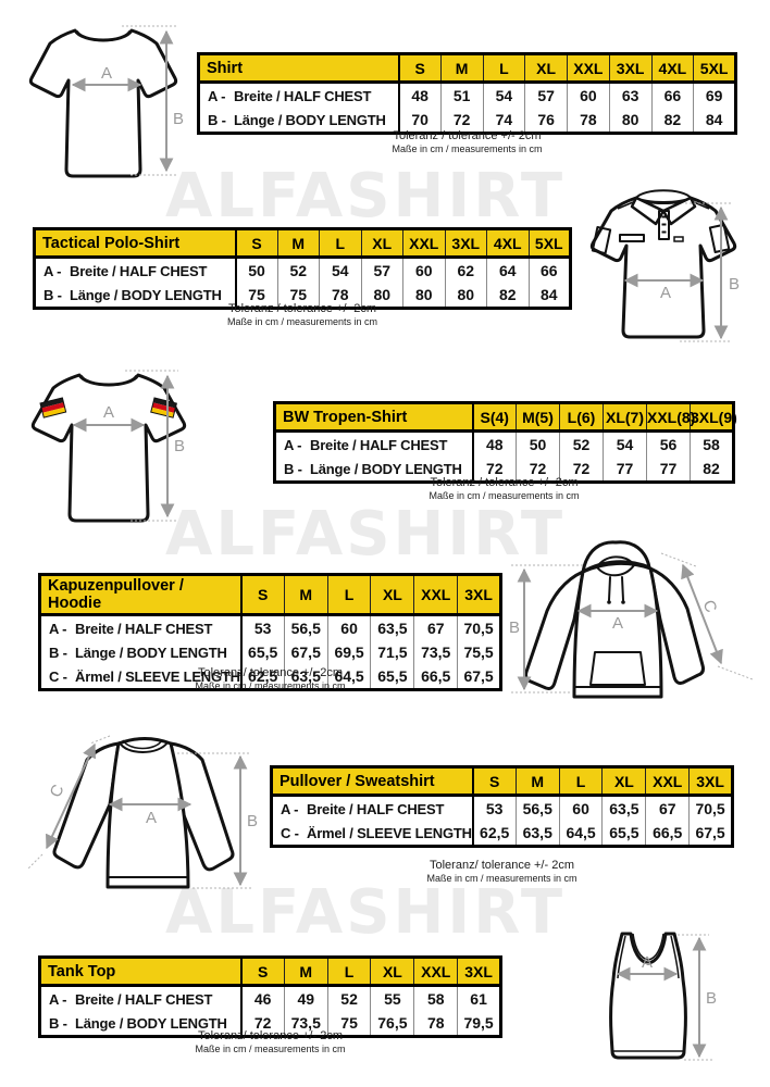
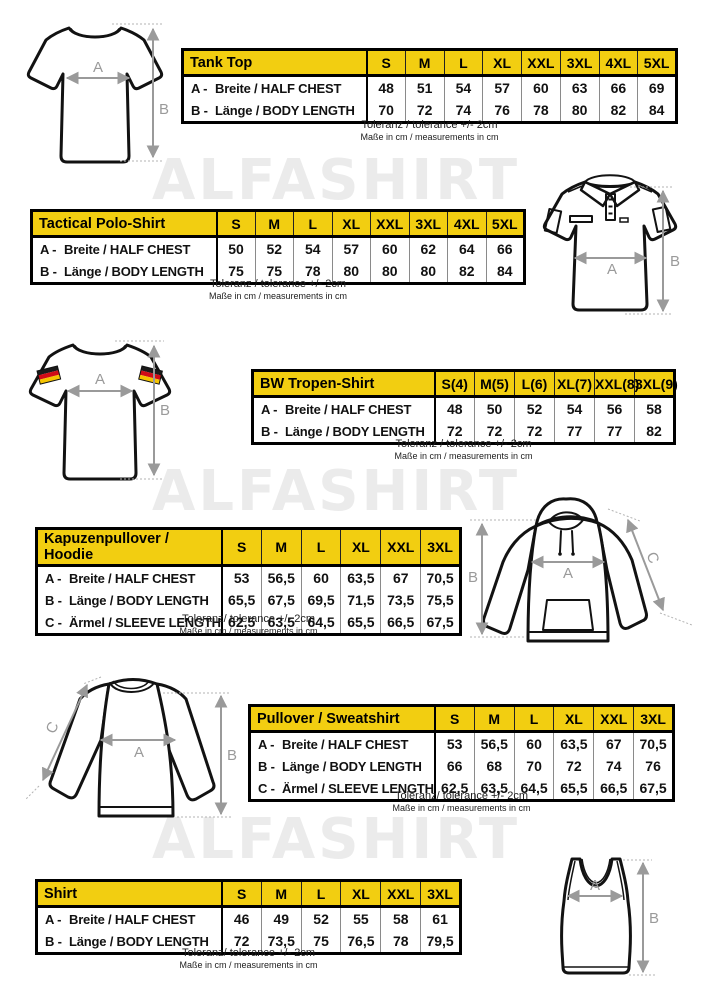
  ALFASHIRT
  ALFASHIRT
  ALFASHIRT
  A
  B
- Shirt	S	M	L	XL	XXL	3XL	4XL	5XL
+ Tank Top	S	M	L	XL	XXL	3XL	4XL	5XL
  A - Breite / HALF CHEST	48	51	54	57	60	63	66	69
  B - Länge / BODY LENGTH	70	72	74	76	78	80	82	84
  Toleranz / tolerance +/- 2cm
  Maße in cm / measurements in cm
  Tactical Polo-Shirt	S	M	L	XL	XXL	3XL	4XL	5XL
  A - Breite / HALF CHEST	50	52	54	57	60	62	64	66
  B - Länge / BODY LENGTH	75	75	78	80	80	80	82	84
  Toleranz / tolerance +/- 2cm
  Maße in cm / measurements in cm
  A
  B
  A
  B
  BW Tropen-Shirt	S(4)	M(5)	L(6)	XL(7)	XXL(8	3XL(9)
  A - Breite / HALF CHEST	48	50	52	54	56	58
  B - Länge / BODY LENGTH	72	72	72	77	77	82
  Toleranz / tolerance +/- 2cm
  Maße in cm / measurements in cm
  Kapuzenpullover / Hoodie	S	M	L	XL	XXL	3XL
  A - Breite / HALF CHEST	53	56,5	60	63,5	67	70,5
  B - Länge / BODY LENGTH	65,5	67,5	69,5	71,5	73,5	75,5
  C - Ärmel / SLEEVE LENGTH	62,5	63,5	64,5	65,5	66,5	67,5
  Toleranz/ tolerance +/- 2cm
  Maße in cm / measurements in cm
  A
  B
  A
  B
  Pullover / Sweatshirt	S	M	L	XL	XXL	3XL
  A - Breite / HALF CHEST	53	56,5	60	63,5	67	70,5
+ B - Länge / BODY LENGTH	66	68	70	72	74	76
  C - Ärmel / SLEEVE LENGTH	62,5	63,5	64,5	65,5	66,5	67,5
  Toleranz/ tolerance +/- 2cm
  Maße in cm / measurements in cm
- Tank Top	S	M	L	XL	XXL	3XL
+ Shirt	S	M	L	XL	XXL	3XL
  A - Breite / HALF CHEST	46	49	52	55	58	61
  B - Länge / BODY LENGTH	72	73,5	75	76,5	78	79,5
  Toleranz/ tolerance +/- 2cm
  Maße in cm / measurements in cm
  A
  B
